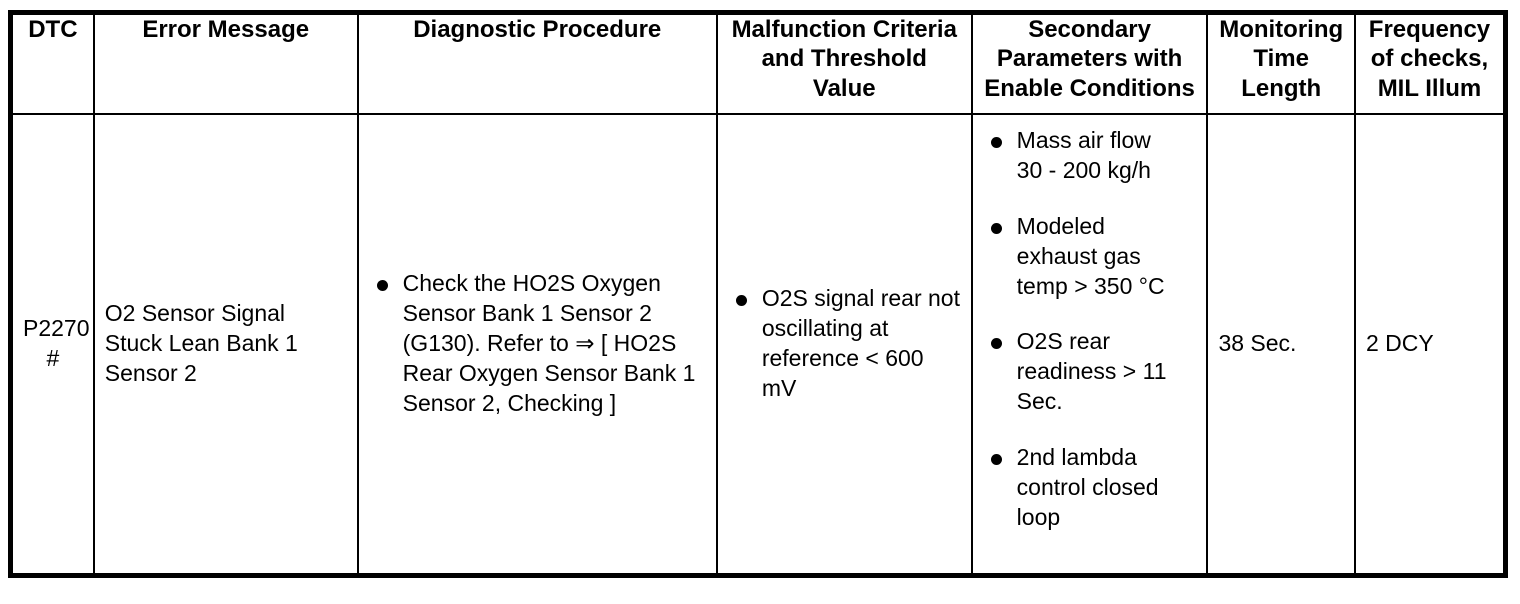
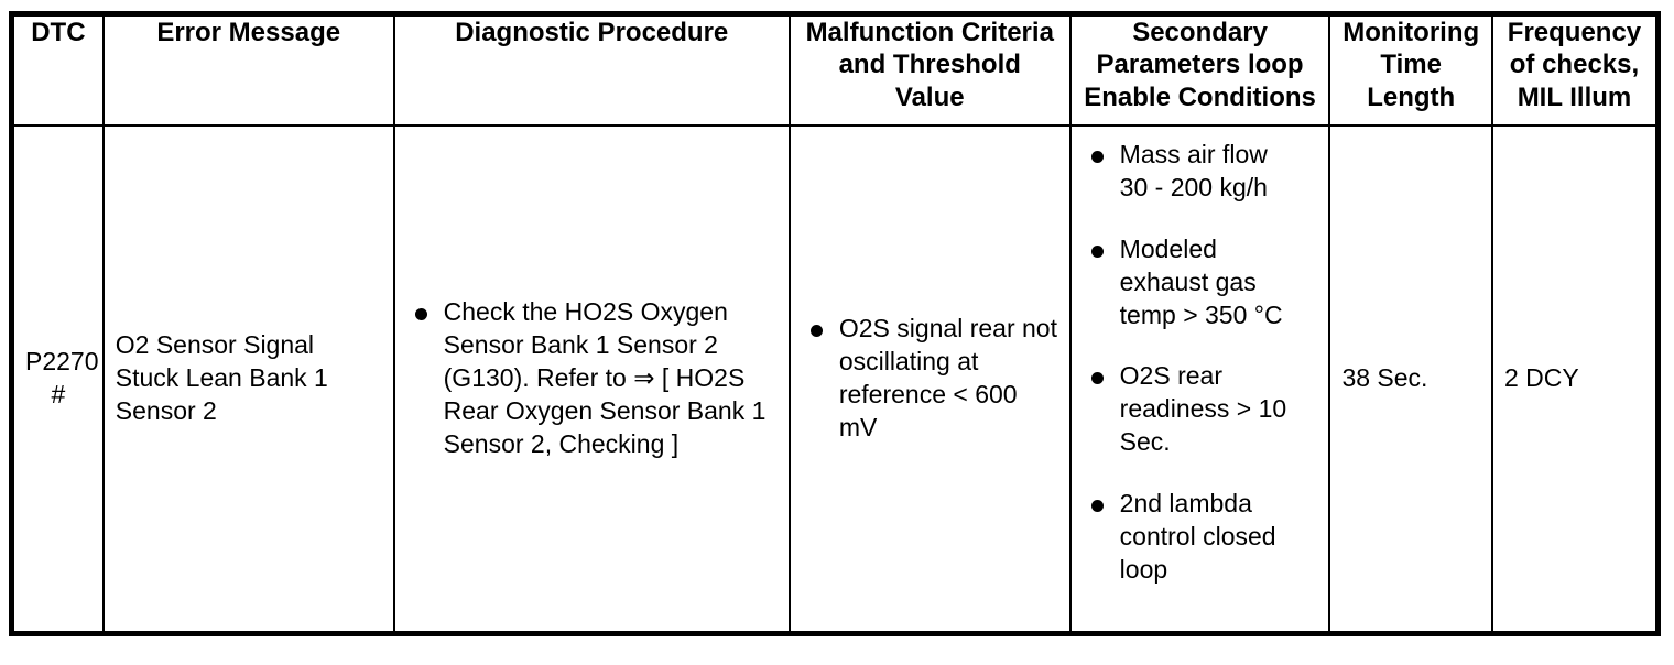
- DTC	Error Message	Diagnostic Procedure	Malfunction Criteria and Threshold Value	Secondary Parameters with Enable Conditions	Monitoring Time Length	Frequency of checks, MIL Illum
+ DTC	Error Message	Diagnostic Procedure	Malfunction Criteria and Threshold Value	Secondary Parameters loop Enable Conditions	Monitoring Time Length	Frequency of checks, MIL Illum
- P2270 #	O2 Sensor Signal Stuck Lean Bank 1 Sensor 2	Check the HO2S Oxygen Sensor Bank 1 Sensor 2 (G130). Refer to ⇒ [ HO2S Rear Oxygen Sensor Bank 1 Sensor 2, Checking ]	O2S signal rear not oscillating at reference < 600 mV	Mass air flow 30 - 200 kg/h Modeled exhaust gas temp > 350 °C O2S rear readiness > 11 Sec. 2nd lambda control closed loop	38 Sec.	2 DCY
+ P2270 #	O2 Sensor Signal Stuck Lean Bank 1 Sensor 2	Check the HO2S Oxygen Sensor Bank 1 Sensor 2 (G130). Refer to ⇒ [ HO2S Rear Oxygen Sensor Bank 1 Sensor 2, Checking ]	O2S signal rear not oscillating at reference < 600 mV	Mass air flow 30 - 200 kg/h Modeled exhaust gas temp > 350 °C O2S rear readiness > 10 Sec. 2nd lambda control closed loop	38 Sec.	2 DCY
